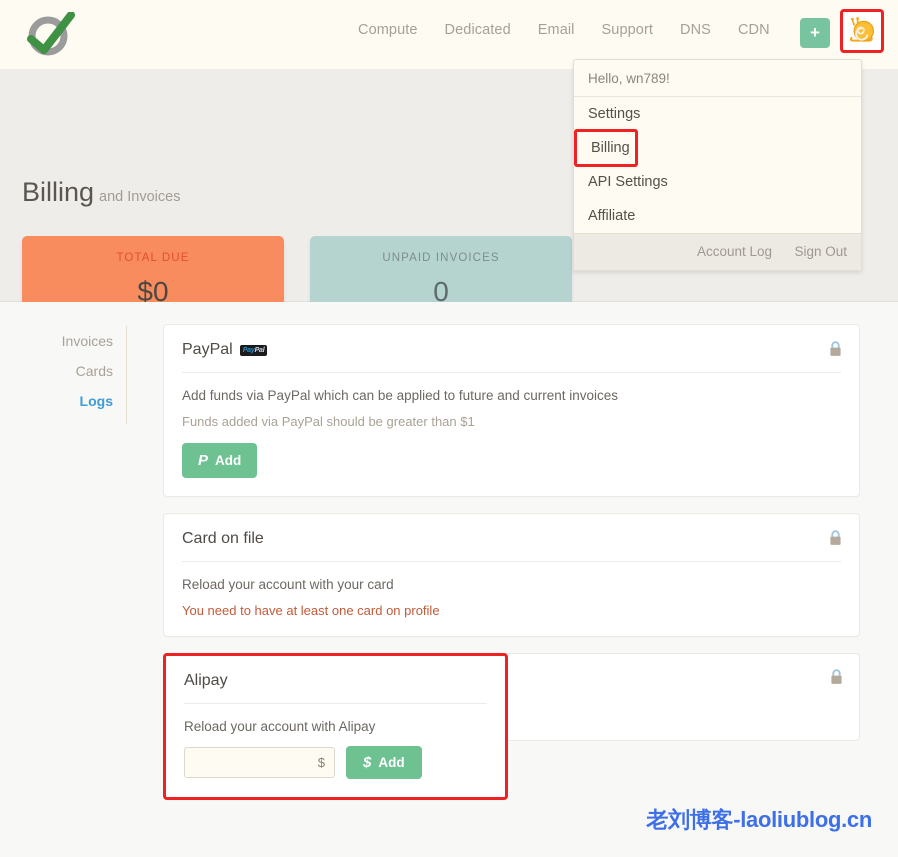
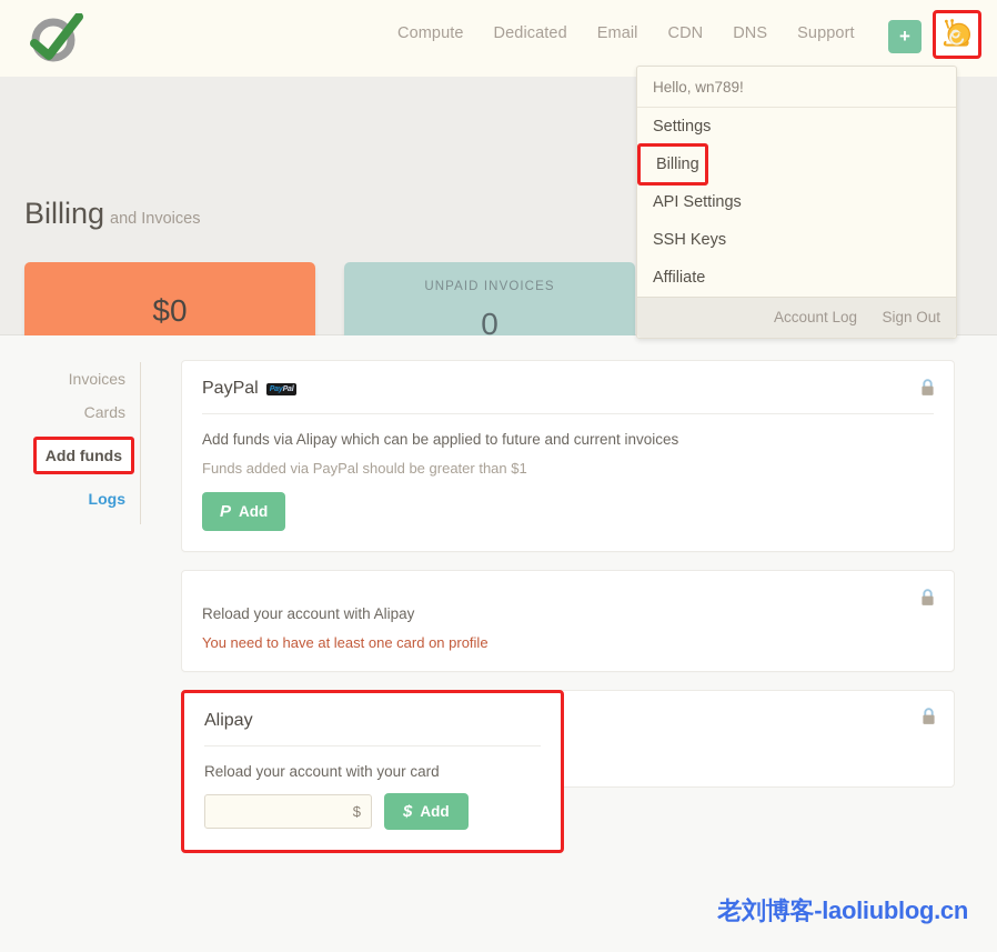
  Compute
  Dedicated
  Email
- Support
+ CDN
  DNS
- CDN
+ Support
  +
  Hello, wn789!
  Settings
  Billing
  API Settings
+ SSH Keys
  Affiliate
  Account Log Sign Out
  Billing and Invoices
- TOTAL DUE
  $0
  UNPAID INVOICES
  0
  Invoices
  Cards
+ Add funds
  Logs
  PayPal
- Add funds via PayPal which can be applied to future and current invoices
+ Add funds via Alipay which can be applied to future and current invoices
  Funds added via PayPal should be greater than $1
  P
  Add
- Card on file
- Reload your account with your card
+ Reload your account with Alipay
  You need to have at least one card on profile
  Alipay
- Reload your account with Alipay
+ Reload your account with your card
  $
  $
  Add
  老刘博客-laoliublog.cn
